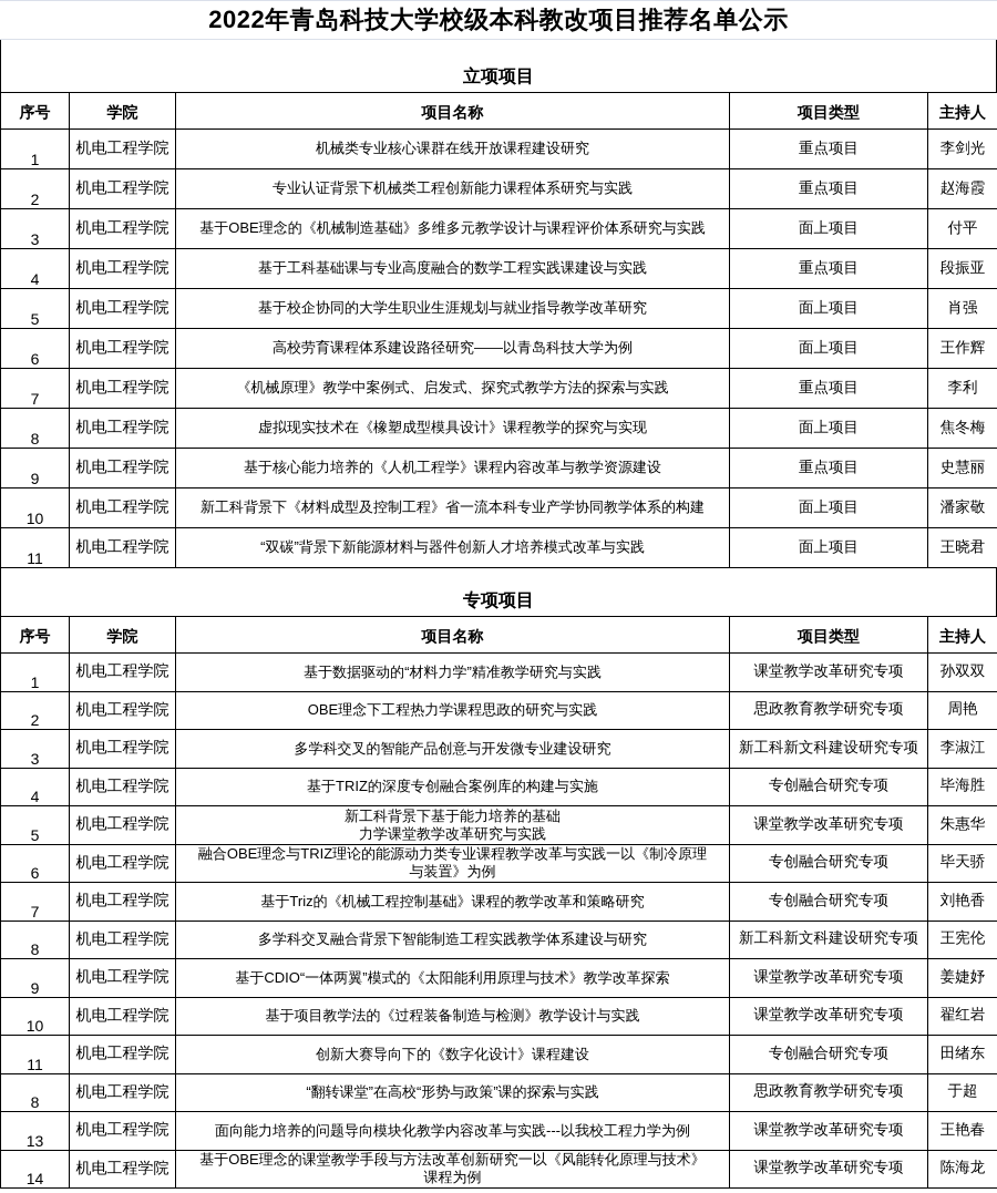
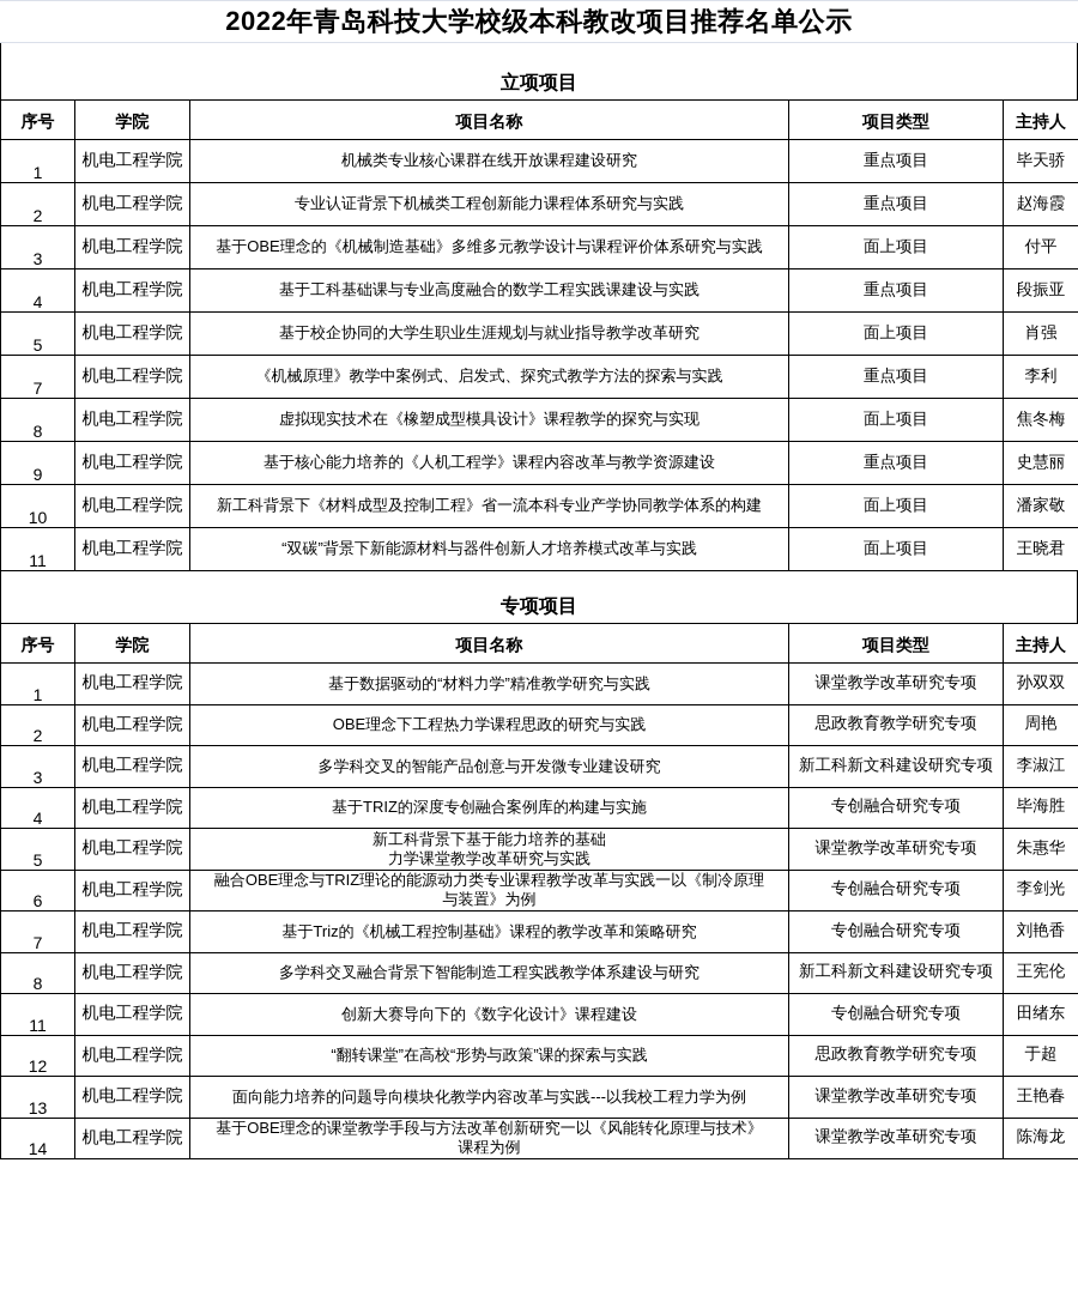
  2022年青岛科技大学校级本科教改项目推荐名单公示
  立项项目
  序号	学院	项目名称	项目类型	主持人
- 1	机电工程学院	机械类专业核心课群在线开放课程建设研究	重点项目	李剑光
+ 1	机电工程学院	机械类专业核心课群在线开放课程建设研究	重点项目	毕天骄
  2	机电工程学院	专业认证背景下机械类工程创新能力课程体系研究与实践	重点项目	赵海霞
  3	机电工程学院	基于OBE理念的《机械制造基础》多维多元教学设计与课程评价体系研究与实践	面上项目	付平
  4	机电工程学院	基于工科基础课与专业高度融合的数学工程实践课建设与实践	重点项目	段振亚
  5	机电工程学院	基于校企协同的大学生职业生涯规划与就业指导教学改革研究	面上项目	肖强
- 6	机电工程学院	高校劳育课程体系建设路径研究——以青岛科技大学为例	面上项目	王作辉
  7	机电工程学院	《机械原理》教学中案例式、启发式、探究式教学方法的探索与实践	重点项目	李利
  8	机电工程学院	虚拟现实技术在《橡塑成型模具设计》课程教学的探究与实现	面上项目	焦冬梅
  9	机电工程学院	基于核心能力培养的《人机工程学》课程内容改革与教学资源建设	重点项目	史慧丽
  10	机电工程学院	新工科背景下《材料成型及控制工程》省一流本科专业产学协同教学体系的构建	面上项目	潘家敬
  11	机电工程学院	“双碳”背景下新能源材料与器件创新人才培养模式改革与实践	面上项目	王晓君
  专项项目
  序号	学院	项目名称	项目类型	主持人
  1	机电工程学院	基于数据驱动的“材料力学”精准教学研究与实践	课堂教学改革研究专项	孙双双
  2	机电工程学院	OBE理念下工程热力学课程思政的研究与实践	思政教育教学研究专项	周艳
  3	机电工程学院	多学科交叉的智能产品创意与开发微专业建设研究	新工科新文科建设研究专项	李淑江
  4	机电工程学院	基于TRIZ的深度专创融合案例库的构建与实施	专创融合研究专项	毕海胜
  5	机电工程学院	新工科背景下基于能力培养的基础 力学课堂教学改革研究与实践	课堂教学改革研究专项	朱惠华
- 6	机电工程学院	融合OBE理念与TRIZ理论的能源动力类专业课程教学改革与实践一以《制冷原理 与装置》为例	专创融合研究专项	毕天骄
+ 6	机电工程学院	融合OBE理念与TRIZ理论的能源动力类专业课程教学改革与实践一以《制冷原理 与装置》为例	专创融合研究专项	李剑光
  7	机电工程学院	基于Triz的《机械工程控制基础》课程的教学改革和策略研究	专创融合研究专项	刘艳香
  8	机电工程学院	多学科交叉融合背景下智能制造工程实践教学体系建设与研究	新工科新文科建设研究专项	王宪伦
- 9	机电工程学院	基于CDIO“一体两翼”模式的《太阳能利用原理与技术》教学改革探索	课堂教学改革研究专项	姜婕妤
- 10	机电工程学院	基于项目教学法的《过程装备制造与检测》教学设计与实践	课堂教学改革研究专项	翟红岩
  11	机电工程学院	创新大赛导向下的《数字化设计》课程建设	专创融合研究专项	田绪东
- 8	机电工程学院	“翻转课堂”在高校“形势与政策”课的探索与实践	思政教育教学研究专项	于超
+ 12	机电工程学院	“翻转课堂”在高校“形势与政策”课的探索与实践	思政教育教学研究专项	于超
  13	机电工程学院	面向能力培养的问题导向模块化教学内容改革与实践---以我校工程力学为例	课堂教学改革研究专项	王艳春
  14	机电工程学院	基于OBE理念的课堂教学手段与方法改革创新研究一以《风能转化原理与技术》 课程为例	课堂教学改革研究专项	陈海龙
